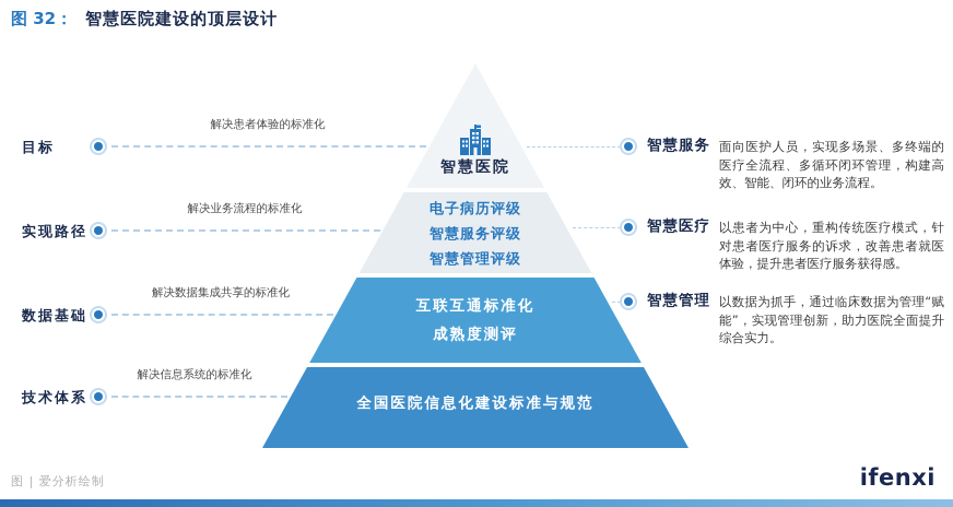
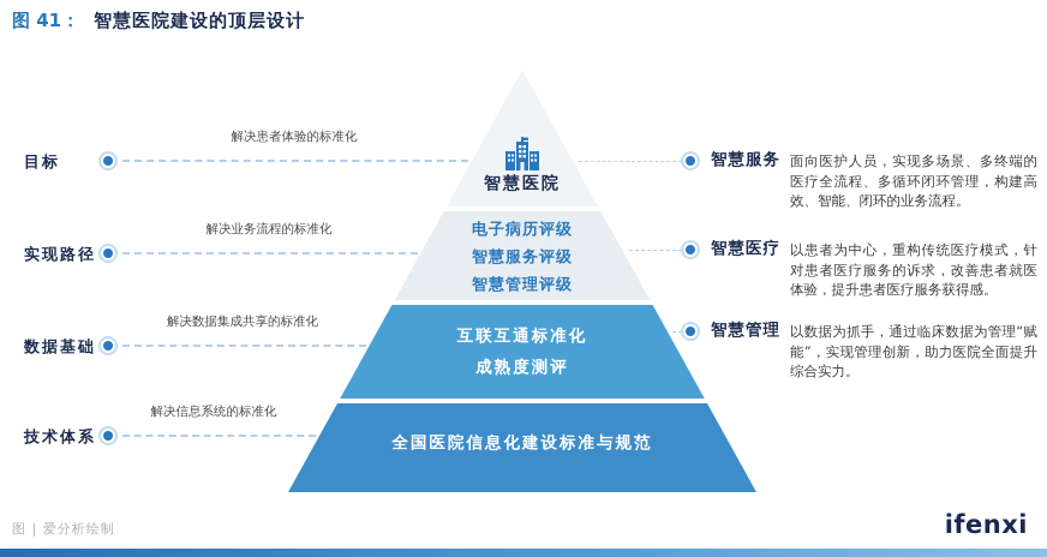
- 图 32： 智慧医院建设的顶层设计
+ 图 41： 智慧医院建设的顶层设计
  解决患者体验的标准化
  目标
  解决业务流程的标准化
  实现路径
  解决数据集成共享的标准化
  数据基础
  解决信息系统的标准化
  技术体系
  智慧医院
  电子病历评级
  智慧服务评级
  智慧管理评级
  互联互通标准化
  成熟度测评
  全国医院信息化建设标准与规范
  智慧服务
  面向医护人员，实现多场景、多终端的医疗全流程、多循环闭环管理，构建高效、智能、闭环的业务流程。
  智慧医疗
  以患者为中心，重构传统医疗模式，针对患者医疗服务的诉求，改善患者就医体验，提升患者医疗服务获得感。
  智慧管理
  以数据为抓手，通过临床数据为管理“赋能”，实现管理创新，助力医院全面提升综合实力。
  图 | 爱分析绘制
  ifenxi
